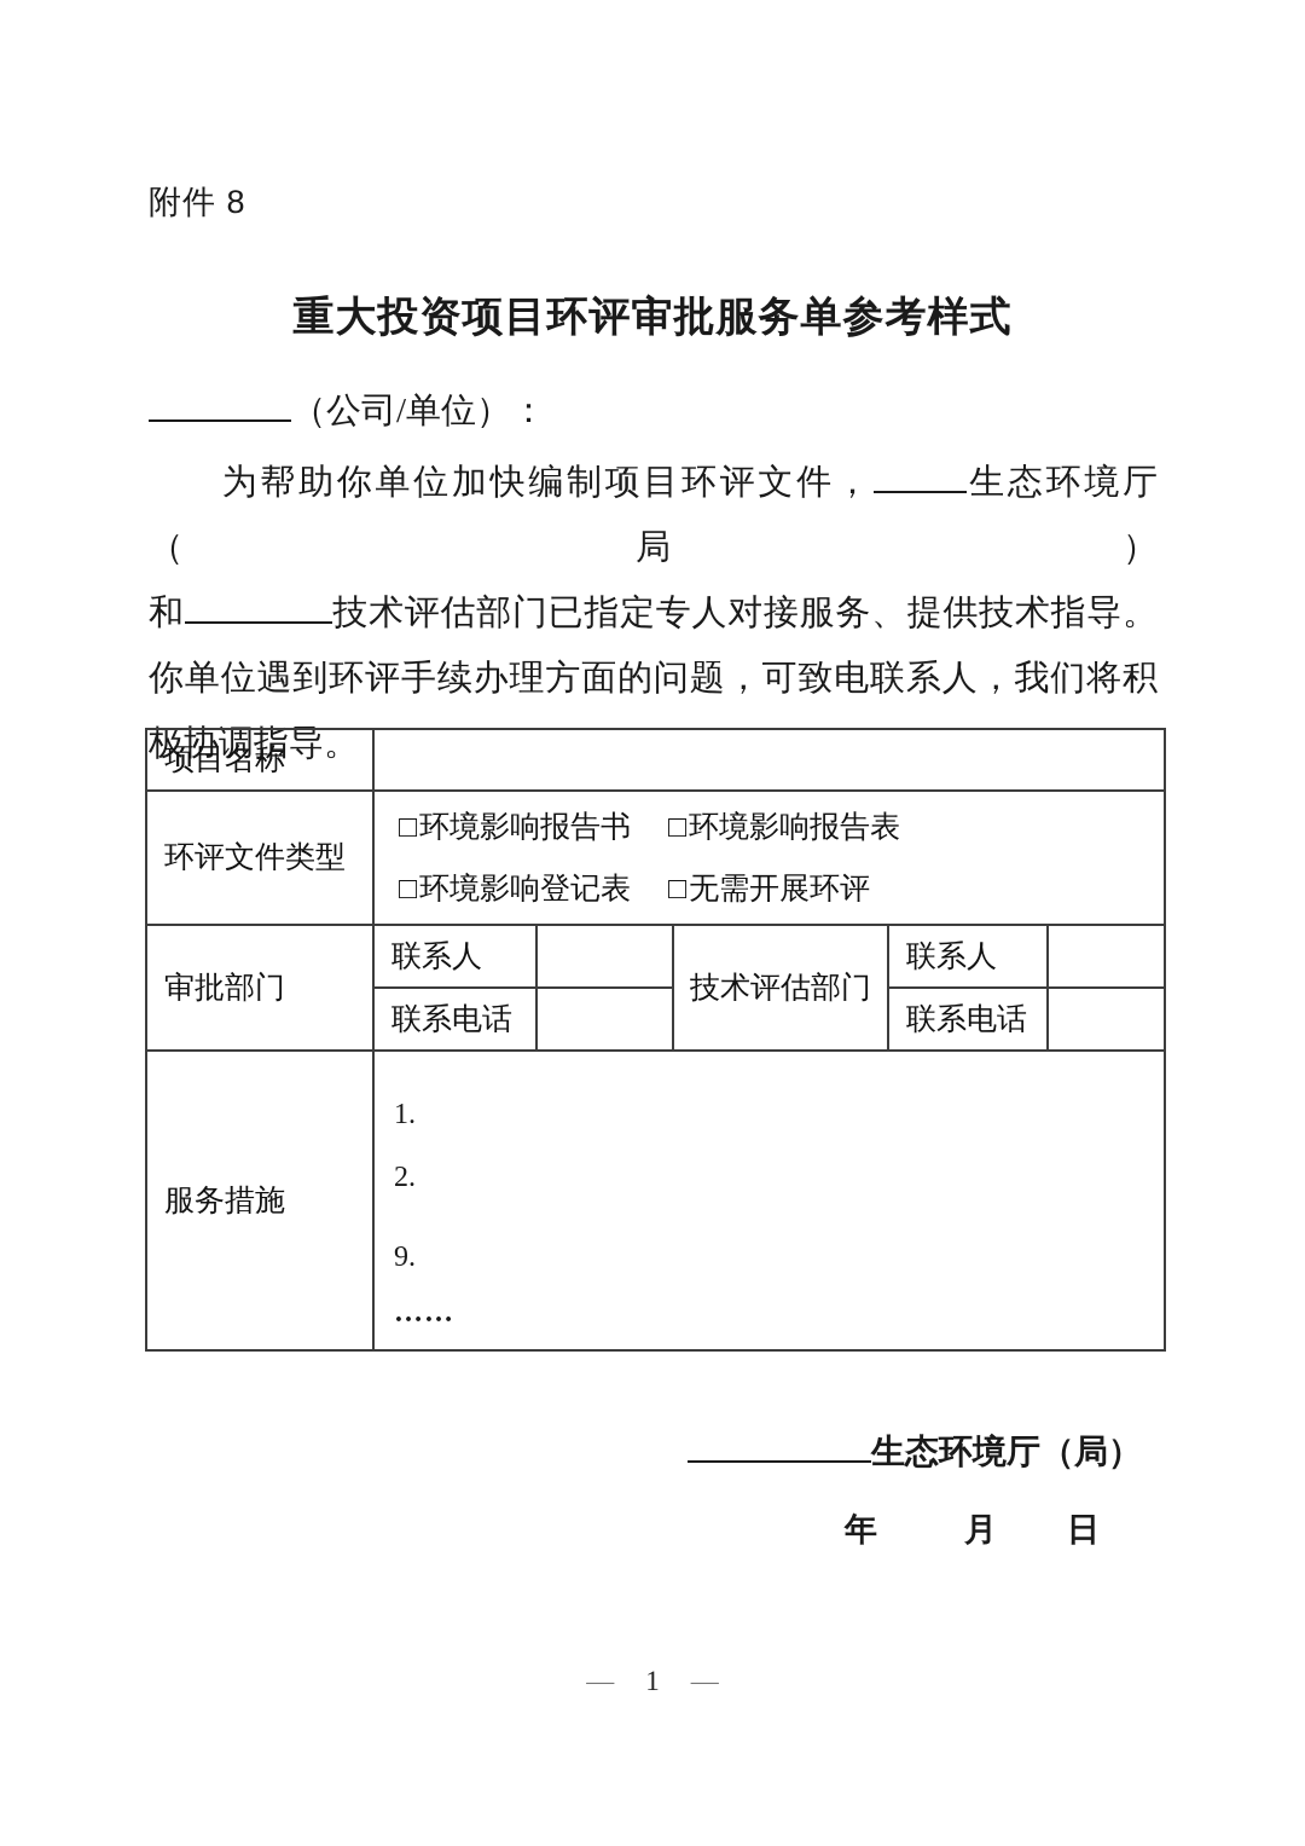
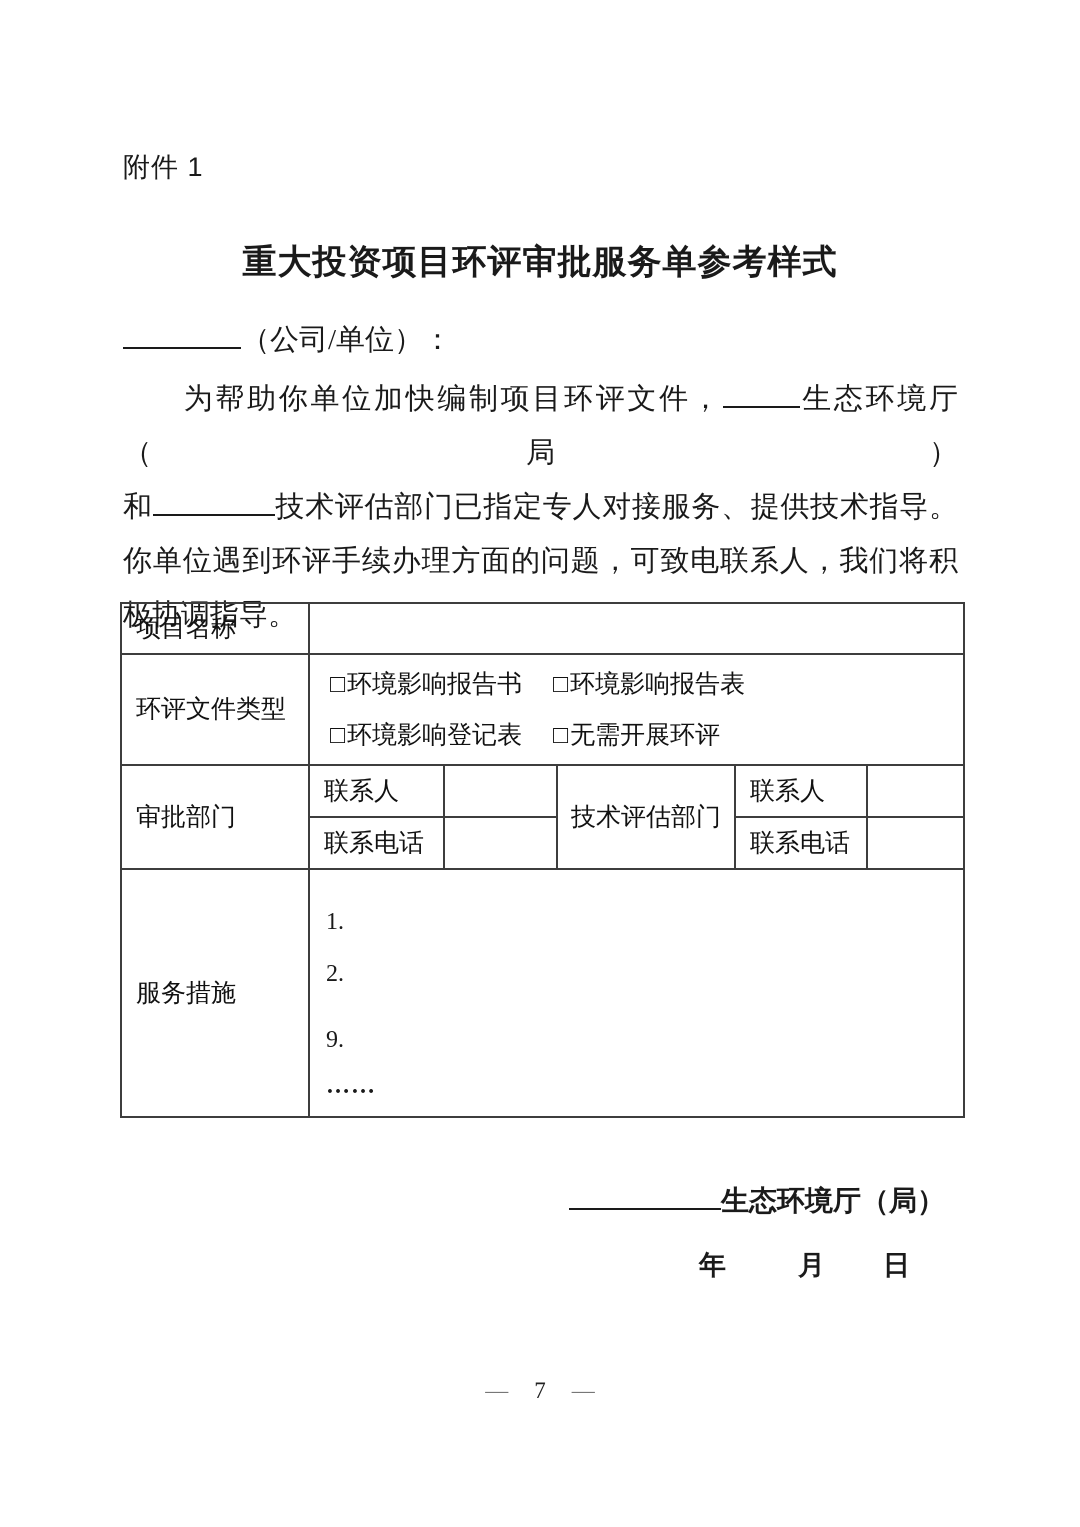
- 附件 8
+ 附件 1
  重大投资项目环评审批服务单参考样式
  （公司/单位）：
  为帮助你单位加快编制项目环评文件， 生态环境厅（局）
  和 技术评估部门已指定专人对接服务、提供技术指导。
  你单位遇到环评手续办理方面的问题，可致电联系人，我们将积
  极协调指导。
  项目名称
  环评文件类型	□环境影响报告书 □环境影响报告表 □环境影响登记表 □无需开展环评
  审批部门	联系人		技术评估部门	联系人
  联系电话		联系电话
  服务措施	1. 2. 9. ……
  生态环境厅（局）
  年 月 日
  —
- 1
+ 7
  —
